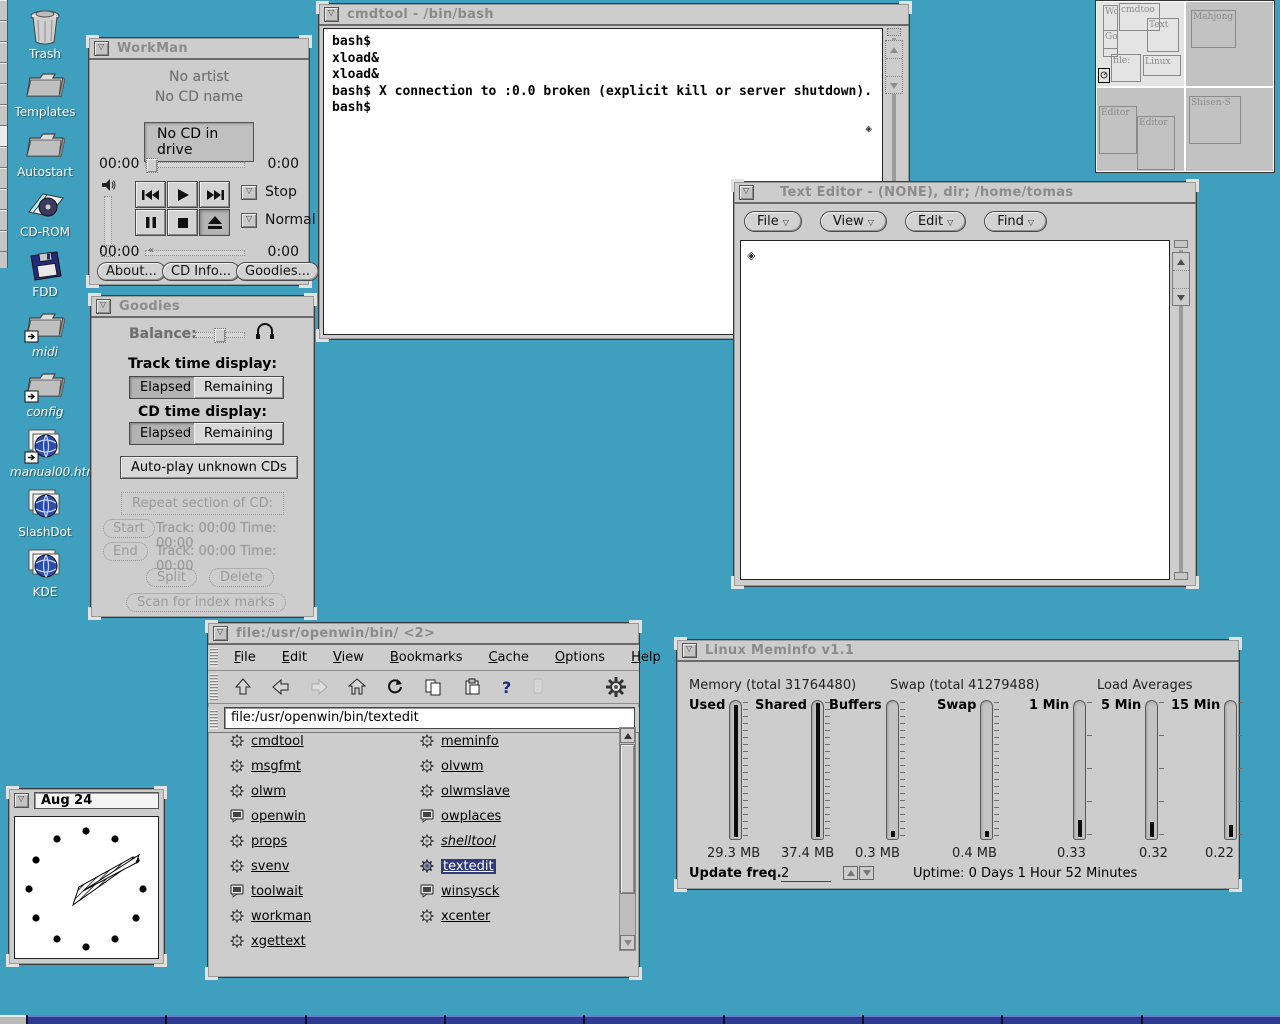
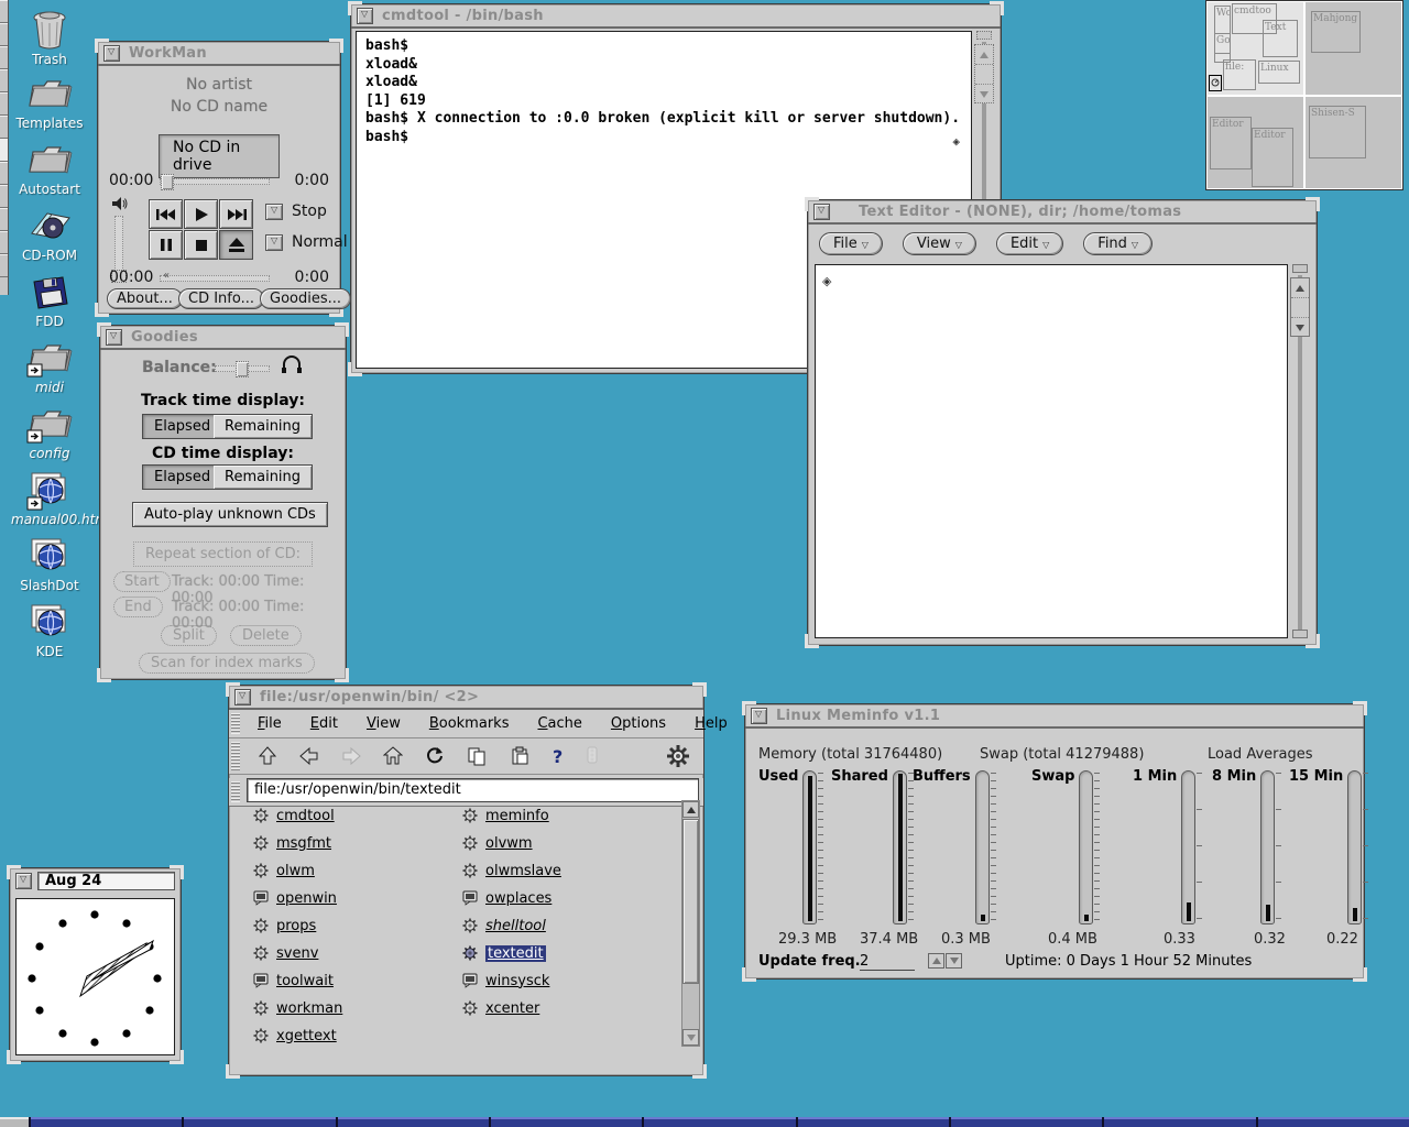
  Trash
  Templates
  Autostart
  CD-ROM
  FDD
  midi
  config
  manual00.ht
  SlashDot
  KDE
  cmdtool - /bin/bash
  bash$
  xload&
  xload&
+ [1] 619
  bash$ X connection to :0.0 broken (explicit kill or server shutdown).
  bash$
  ◈
  WorkMan
  No artist
  No CD name
  No CD in drive
  00:00
  0:00
  Stop
  Normal
  00:00
  «
  0:00
  About...
  CD Info...
  Goodies...
  Goodies
  Balance:
  Track time display:
  Elapsed
  Remaining
  CD time display:
  Elapsed
  Remaining
  Auto-play unknown CDs
  Repeat section of CD:
  Start
  Track: 00:00 Time: 00:00
  End
  Track: 00:00 Time: 00:00
  Split
  Delete
  Scan for index marks
  Text Editor - (NONE), dir; /home/tomas
  File
  View
  Edit
  Find
  ◈
  file:/usr/openwin/bin/ <2>
  File
  Edit
  View
  Bookmarks
  Cache
  Options
  Help
  ?
  file:/usr/openwin/bin/textedit
  cmdtool
  msgfmt
  olwm
  openwin
  props
  svenv
  toolwait
  workman
  xgettext
  meminfo
  olvwm
  olwmslave
  owplaces
  shelltool
  textedit
  winsysck
  xcenter
  Linux Meminfo v1.1
  Memory (total 31764480)
  Swap (total 41279488)
  Load Averages
  Used
  Shared
  Buffers
  Swap
  1 Min
- 5 Min
+ 8 Min
  15 Min
  29.3 MB
  37.4 MB
  0.3 MB
  0.4 MB
  0.33
  0.32
  0.22
  Update freq.
  2
  Uptime: 0 Days 1 Hour 52 Minutes
  Aug 24
  Wo
  cmdtoo
  Go
  Text
  file:
  Linux
  Mahjong
  Editor
  Editor
  Shisen-S
